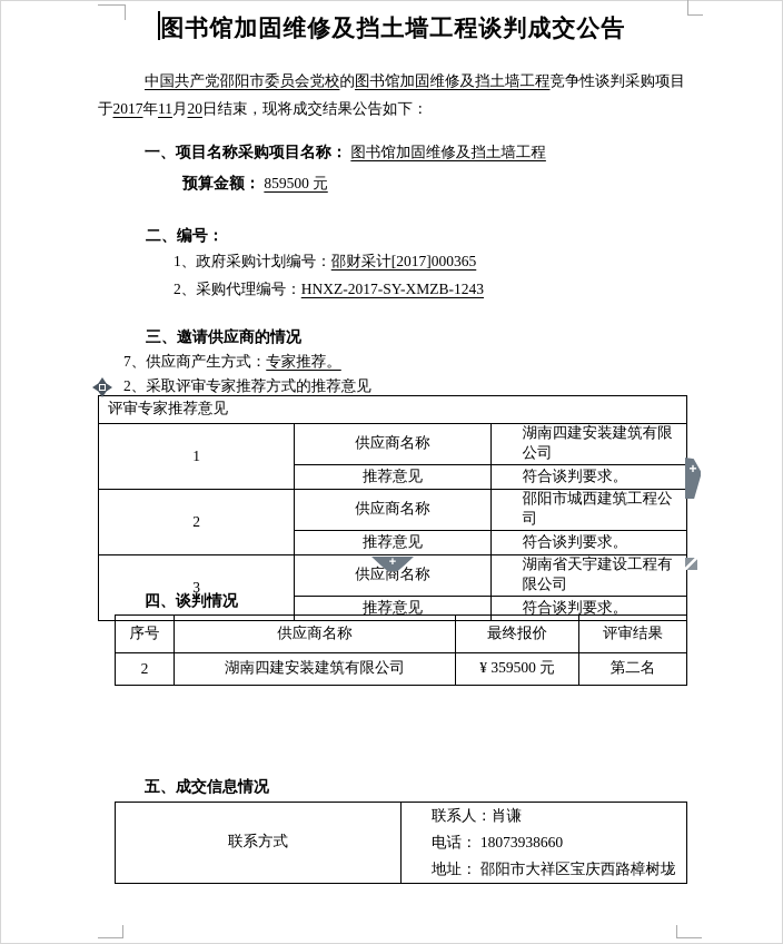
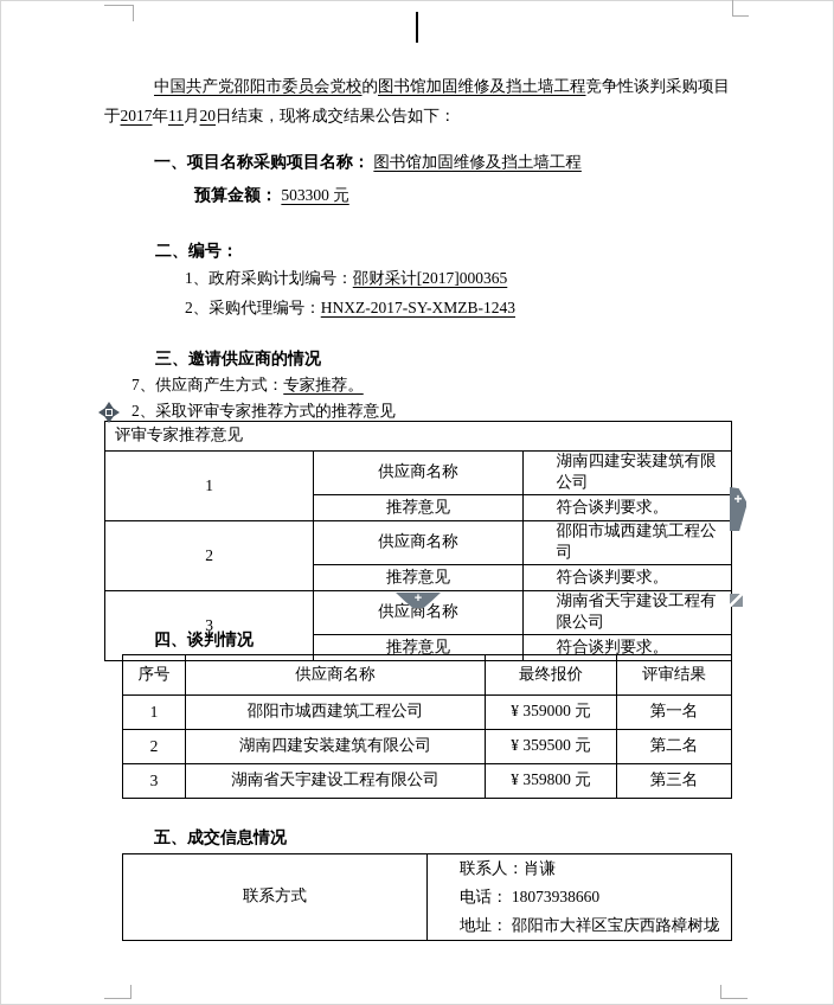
- 图书馆加固维修及挡土墙工程谈判成交公告
  中国共产党邵阳市委员会党校的图书馆加固维修及挡土墙工程竞争性谈判采购项目
  于2017年11月20日结束，现将成交结果公告如下：
  一、项目名称采购项目名称： 图书馆加固维修及挡土墙工程
- 预算金额： 859500 元
+ 预算金额： 503300 元
  二、编号：
  1、政府采购计划编号：邵财采计[2017]000365
  2、采购代理编号：HNXZ-2017-SY-XMZB-1243
  三、邀请供应商的情况
  7、供应商产生方式：专家推荐。
  2、采取评审专家推荐方式的推荐意见
  评审专家推荐意见
  1	供应商名称	湖南四建安装建筑有限公司
  推荐意见	符合谈判要求。
  2	供应商名称	邵阳市城西建筑工程公司
  推荐意见	符合谈判要求。
  3	供应商名称	湖南省天宇建设工程有限公司
  推荐意见	符合谈判要求。
  +
  +
  四、谈判情况
  序号	供应商名称	最终报价	评审结果
+ 1	邵阳市城西建筑工程公司	¥ 359000 元	第一名
  2	湖南四建安装建筑有限公司	¥ 359500 元	第二名
+ 3	湖南省天宇建设工程有限公司	¥ 359800 元	第三名
  五、成交信息情况
  联系方式	联系人：肖谦 电话： 18073938660 地址： 邵阳市大祥区宝庆西路樟树垅
